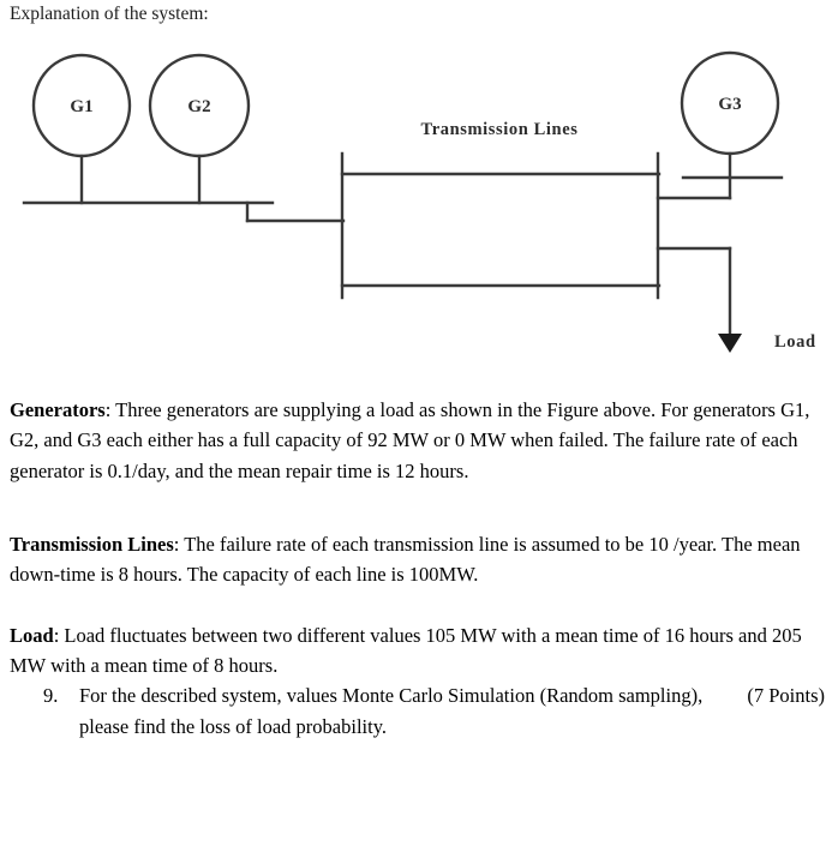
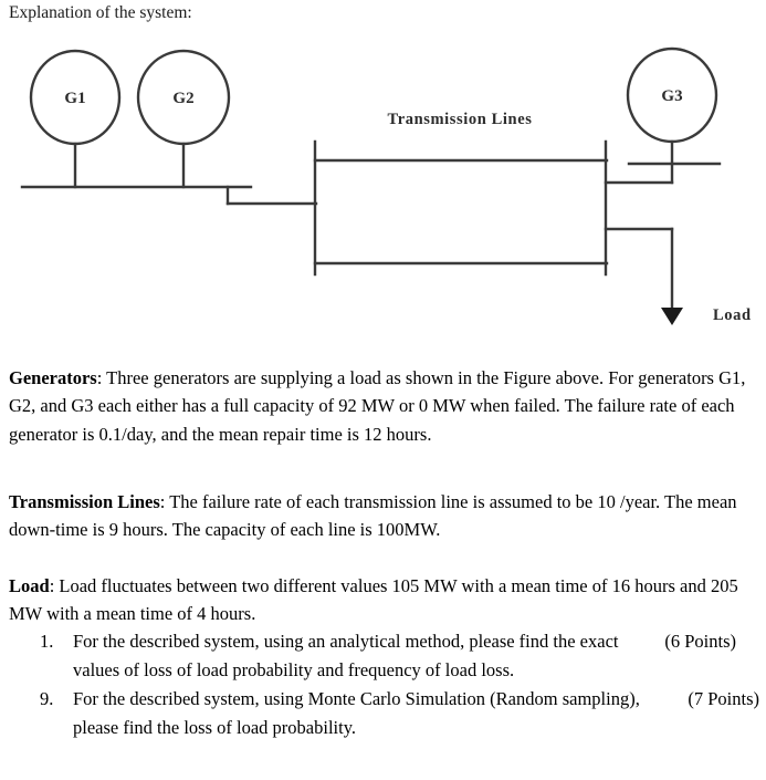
  Explanation of the system:
  G1
  G2
  G3
  Transmission Lines
  Load
  Generators: Three generators are supplying a load as shown in the Figure above. For generators G1, G2, and G3 each either has a full capacity of 92 MW or 0 MW when failed. The failure rate of each generator is 0.1/day, and the mean repair time is 12 hours.
- Transmission Lines: The failure rate of each transmission line is assumed to be 10 /year. The mean down-time is 8 hours. The capacity of each line is 100MW.
+ Transmission Lines: The failure rate of each transmission line is assumed to be 10 /year. The mean down-time is 9 hours. The capacity of each line is 100MW.
- Load: Load fluctuates between two different values 105 MW with a mean time of 16 hours and 205 MW with a mean time of 8 hours.
+ Load: Load fluctuates between two different values 105 MW with a mean time of 16 hours and 205 MW with a mean time of 4 hours.
+ 1.
+ (6 Points)
+ For the described system, using an analytical method, please find the exact values of loss of load probability and frequency of load loss.
  9.
  (7 Points)
- For the described system, values Monte Carlo Simulation (Random sampling), please find the loss of load probability.
+ For the described system, using Monte Carlo Simulation (Random sampling), please find the loss of load probability.
